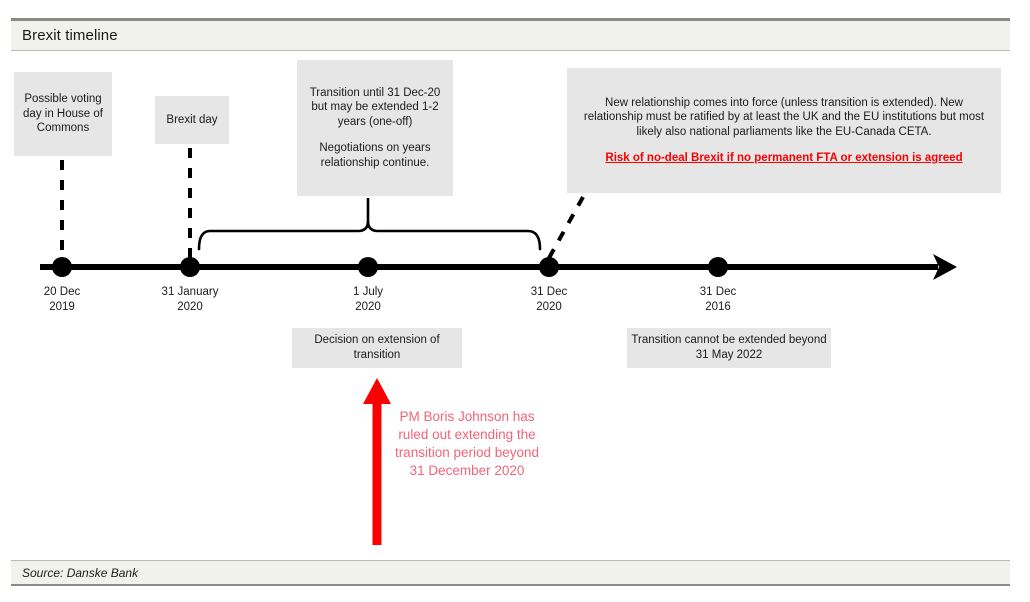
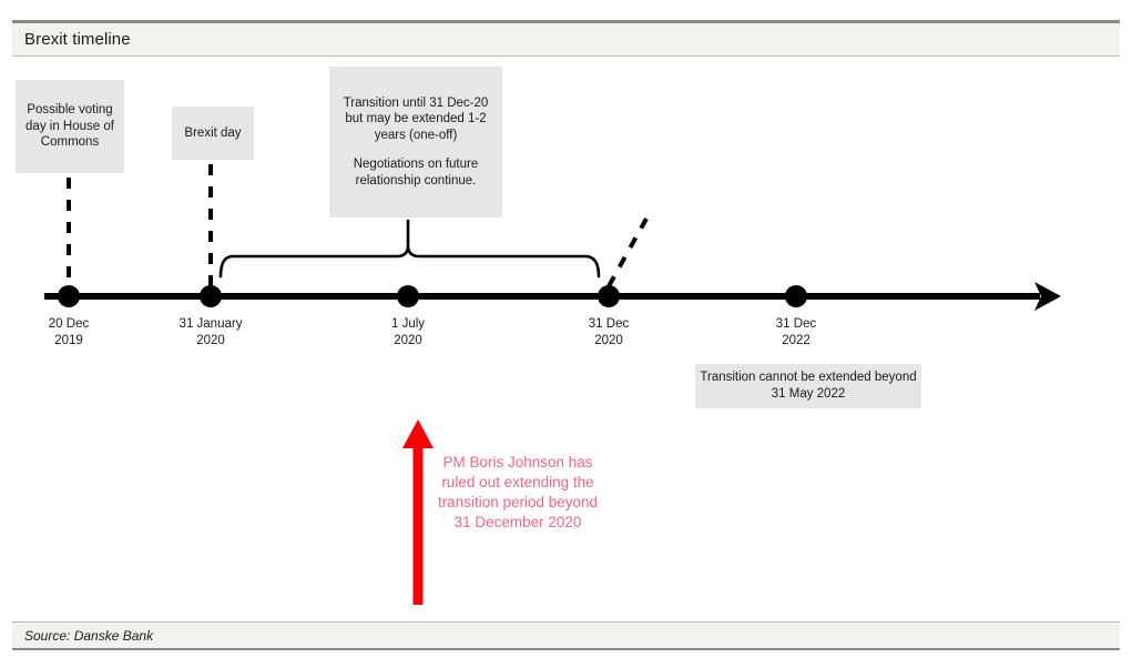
  Brexit timeline
  Possible voting day in House of Commons
  Brexit day
  Transition until 31 Dec-20 but may be extended 1-2 years (one-off)
- Negotiations on years relationship continue.
+ Negotiations on future relationship continue.
- New relationship comes into force (unless transition is extended). New relationship must be ratified by at least the UK and the EU institutions but most likely also national parliaments like the EU-Canada CETA.
- Risk of no-deal Brexit if no permanent FTA or extension is agreed
- Decision on extension of transition
  Transition cannot be extended beyond 31 May 2022
  20 Dec
  2019
  31 January
  2020
  1 July
  2020
  31 Dec
  2020
  31 Dec
- 2016
+ 2022
  PM Boris Johnson has ruled out extending the transition period beyond 31 December 2020
  Source: Danske Bank
